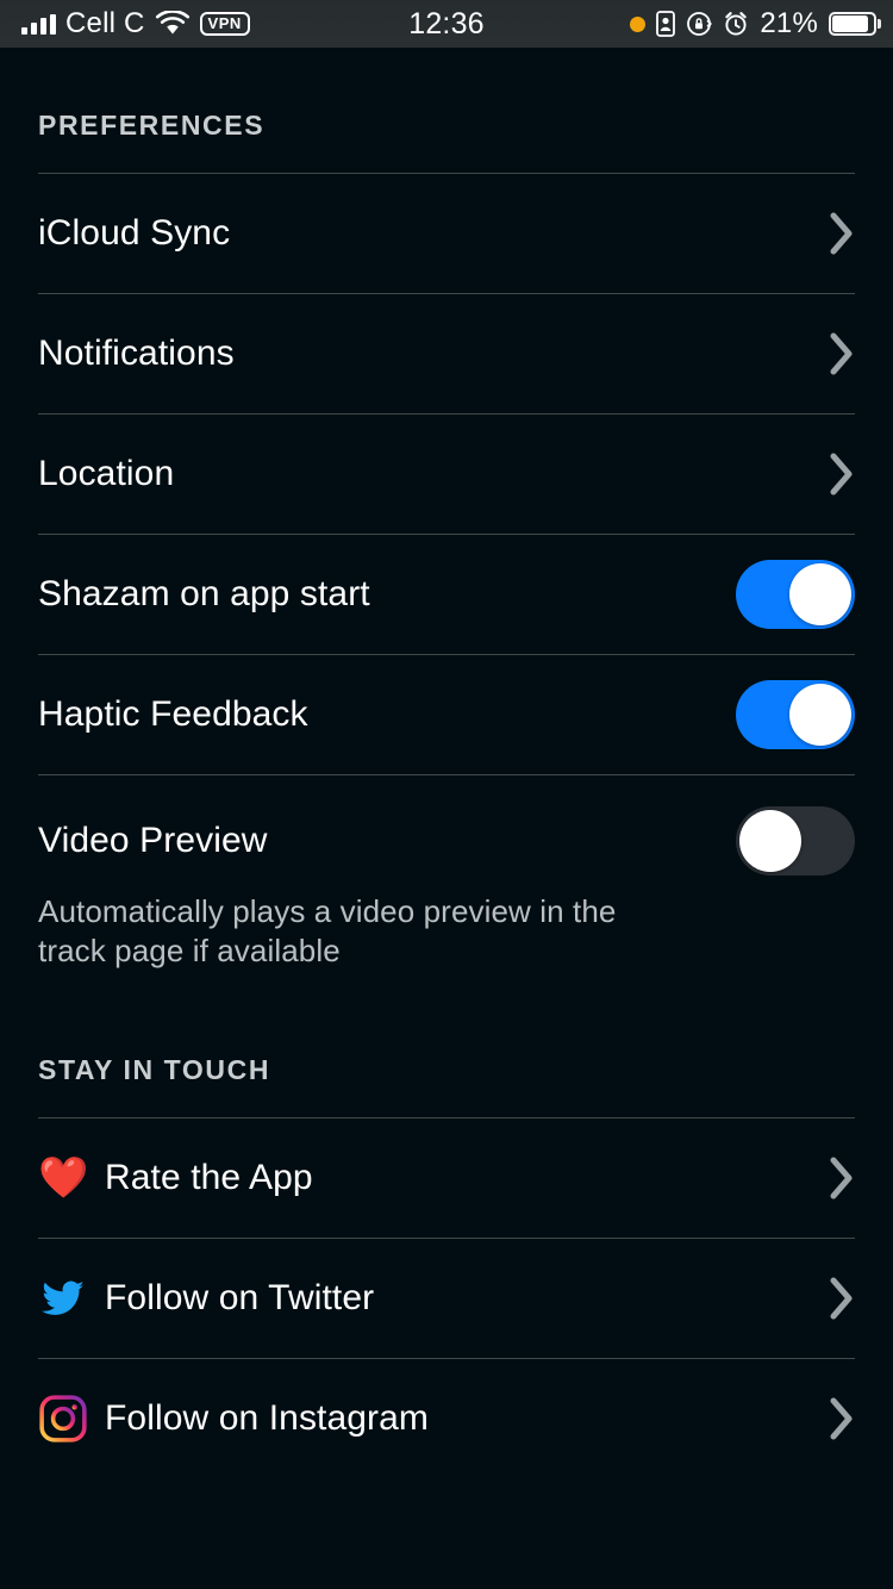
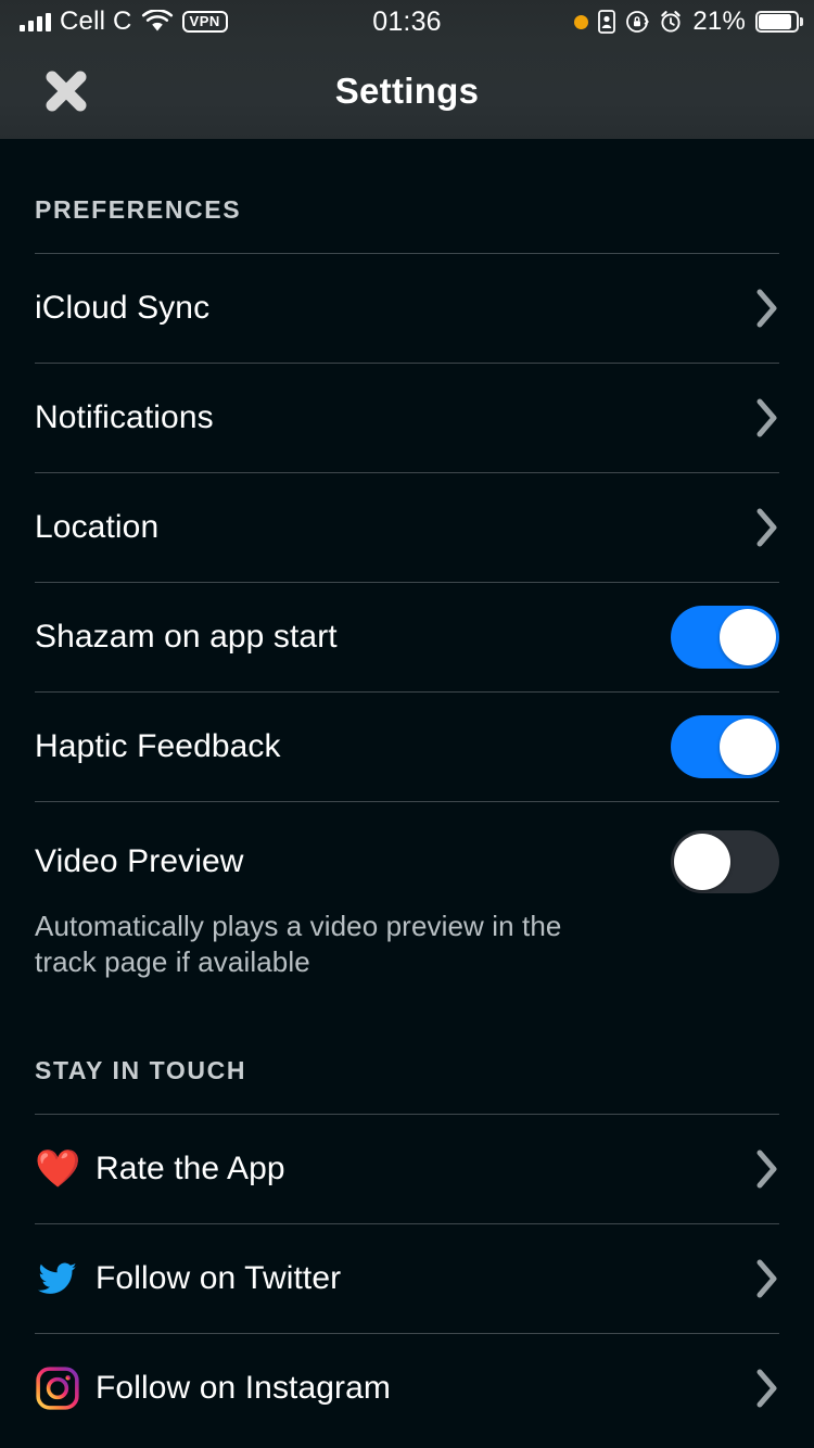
  Cell C
  VPN
- 12:36
+ 01:36
  21%
+ Settings
  PREFERENCES
  iCloud Sync
  Notifications
  Location
  Shazam on app start
  Haptic Feedback
  Video Preview
  Automatically plays a video preview in the track page if available
  STAY IN TOUCH
  ❤️
  Rate the App
  Follow on Twitter
  Follow on Instagram
